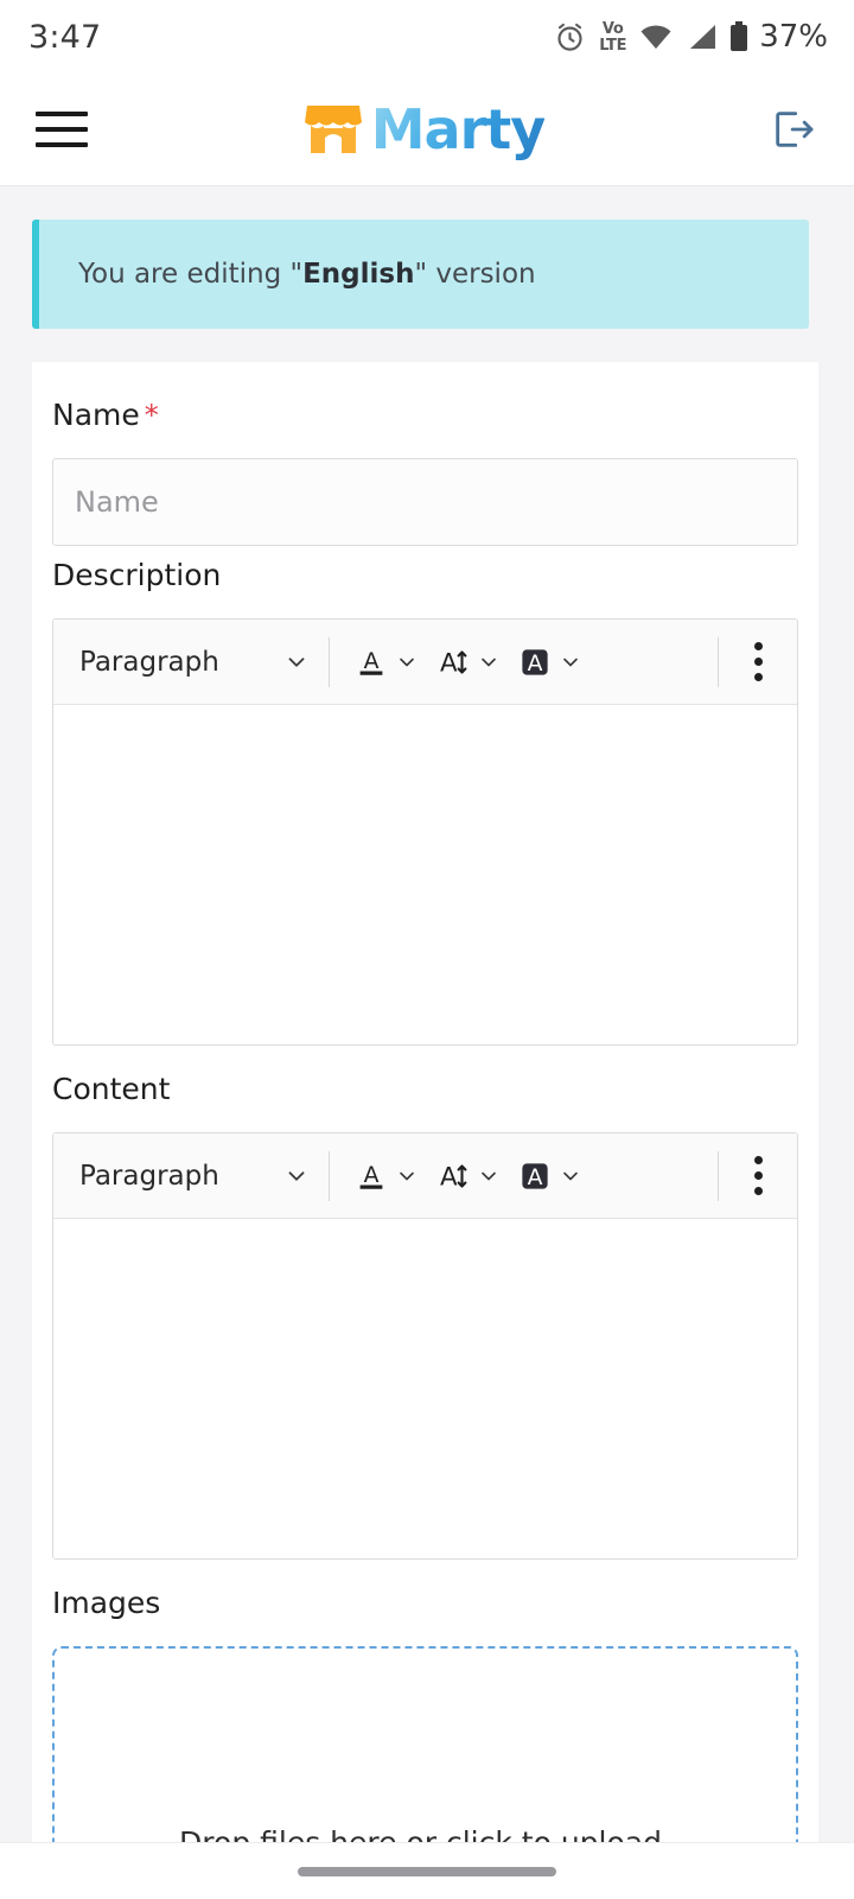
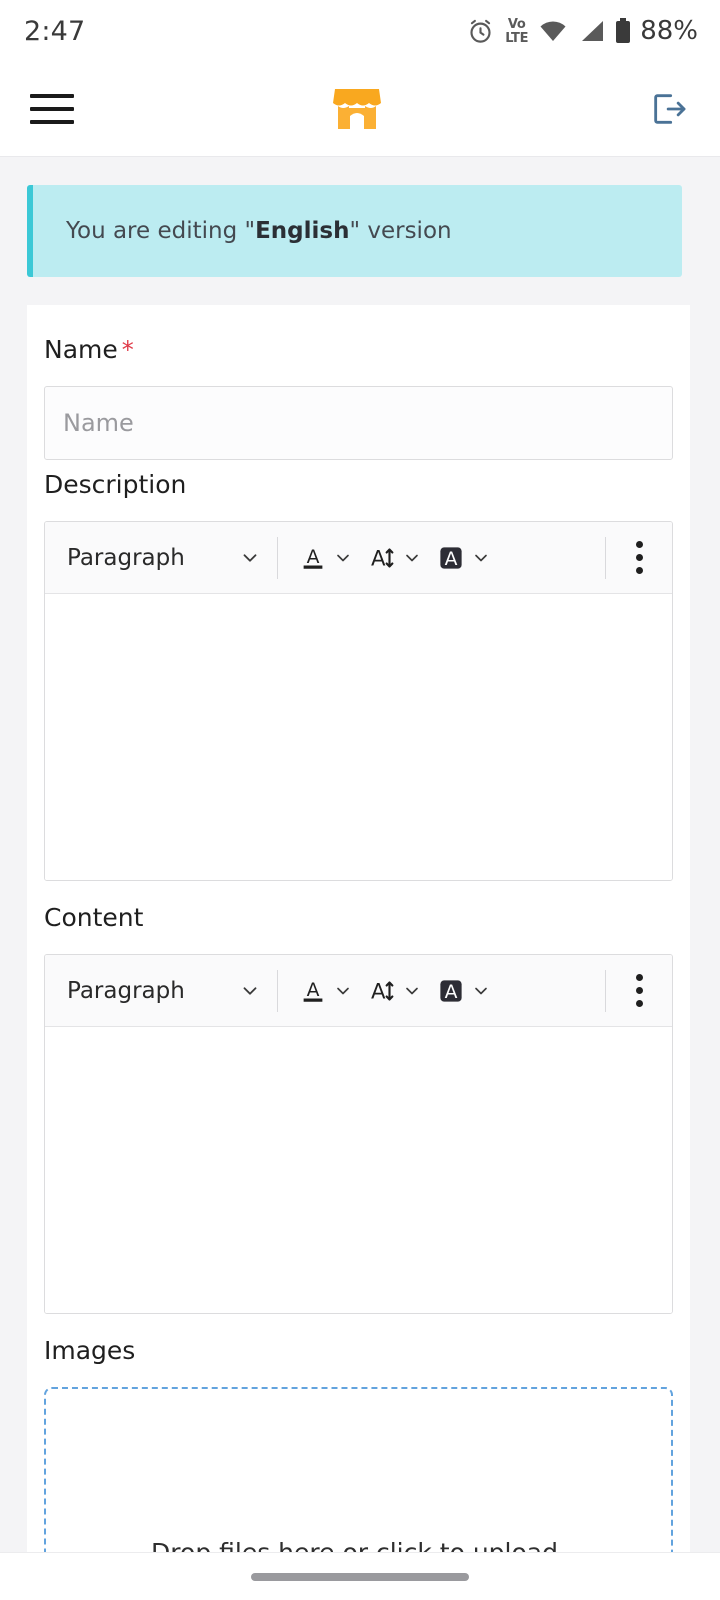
- 3:47
+ 2:47
  Vo
  LTE
- 37%
+ 88%
- Marty
  You are editing "English" version
  Name *
  Name
  Description
  Paragraph
  A
  A
  A
  Content
  Paragraph
  A
  A
  A
  Images
